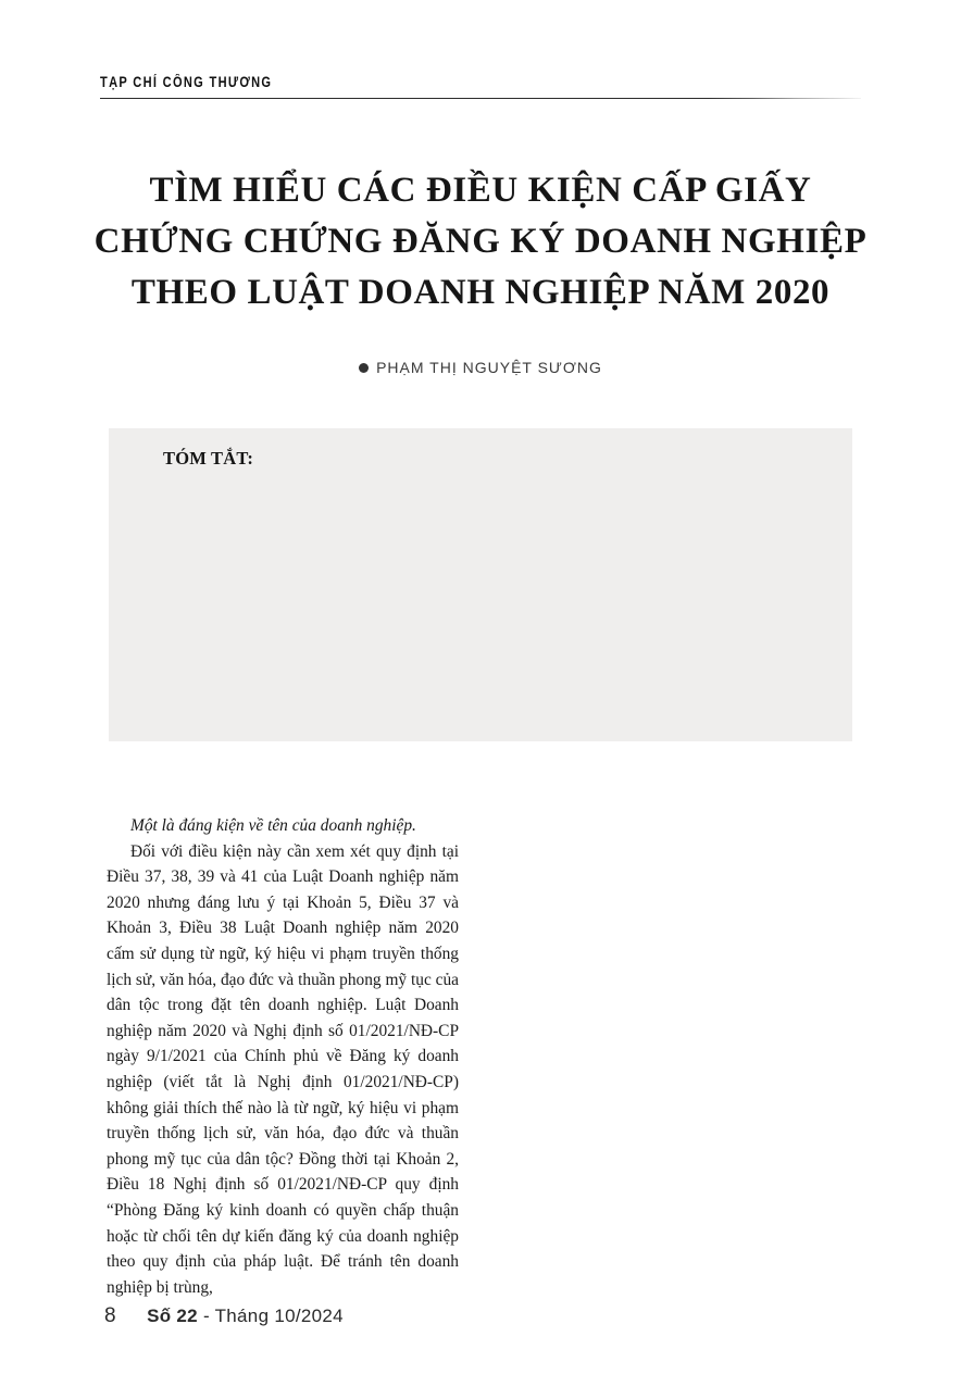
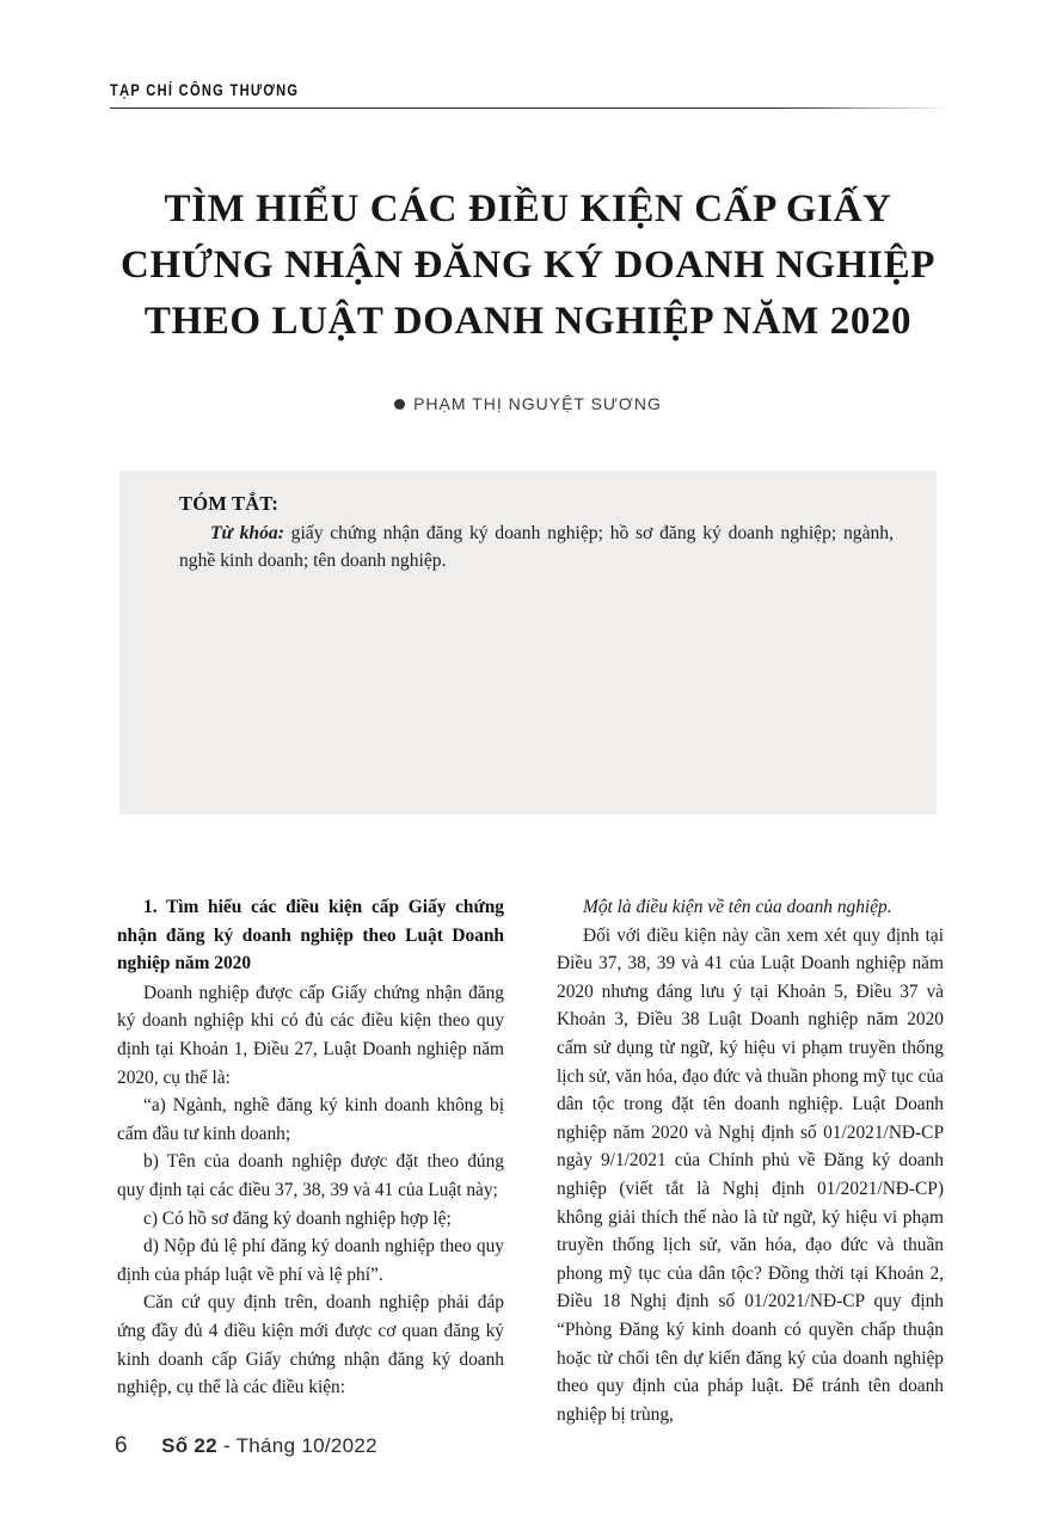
  TẠP CHÍ CÔNG THƯƠNG
  TÌM HIỂU CÁC ĐIỀU KIỆN CẤP GIẤY
- CHỨNG CHỨNG ĐĂNG KÝ DOANH NGHIỆP
+ CHỨNG NHẬN ĐĂNG KÝ DOANH NGHIỆP
  THEO LUẬT DOANH NGHIỆP NĂM 2020
  PHẠM THỊ NGUYỆT SƯƠNG
  TÓM TẮT:
+ Từ khóa: giấy chứng nhận đăng ký doanh nghiệp; hồ sơ đăng ký doanh nghiệp; ngành, nghề kinh doanh; tên doanh nghiệp.
+ 1. Tìm hiểu các điều kiện cấp Giấy chứng nhận đăng ký doanh nghiệp theo Luật Doanh nghiệp năm 2020
+ Doanh nghiệp được cấp Giấy chứng nhận đăng ký doanh nghiệp khi có đủ các điều kiện theo quy định tại Khoản 1, Điều 27, Luật Doanh nghiệp năm 2020, cụ thể là:
+ “a) Ngành, nghề đăng ký kinh doanh không bị cấm đầu tư kinh doanh;
+ b) Tên của doanh nghiệp được đặt theo đúng quy định tại các điều 37, 38, 39 và 41 của Luật này;
+ c) Có hồ sơ đăng ký doanh nghiệp hợp lệ;
+ d) Nộp đủ lệ phí đăng ký doanh nghiệp theo quy định của pháp luật về phí và lệ phí”.
+ Căn cứ quy định trên, doanh nghiệp phải đáp ứng đầy đủ 4 điều kiện mới được cơ quan đăng ký kinh doanh cấp Giấy chứng nhận đăng ký doanh nghiệp, cụ thể là các điều kiện:
- Một là đáng kiện về tên của doanh nghiệp.
+ Một là điều kiện về tên của doanh nghiệp.
  Đối với điều kiện này cần xem xét quy định tại Điều 37, 38, 39 và 41 của Luật Doanh nghiệp năm 2020 nhưng đáng lưu ý tại Khoản 5, Điều 37 và Khoản 3, Điều 38 Luật Doanh nghiệp năm 2020 cấm sử dụng từ ngữ, ký hiệu vi phạm truyền thống lịch sử, văn hóa, đạo đức và thuần phong mỹ tục của dân tộc trong đặt tên doanh nghiệp. Luật Doanh nghiệp năm 2020 và Nghị định số 01/2021/NĐ-CP ngày 9/1/2021 của Chính phủ về Đăng ký doanh nghiệp (viết tắt là Nghị định 01/2021/NĐ-CP) không giải thích thế nào là từ ngữ, ký hiệu vi phạm truyền thống lịch sử, văn hóa, đạo đức và thuần phong mỹ tục của dân tộc? Đồng thời tại Khoản 2, Điều 18 Nghị định số 01/2021/NĐ-CP quy định “Phòng Đăng ký kinh doanh có quyền chấp thuận hoặc từ chối tên dự kiến đăng ký của doanh nghiệp theo quy định của pháp luật. Để tránh tên doanh nghiệp bị trùng,
- 8
+ 6
  Số 22
- - Tháng 10/2024
+ - Tháng 10/2022
